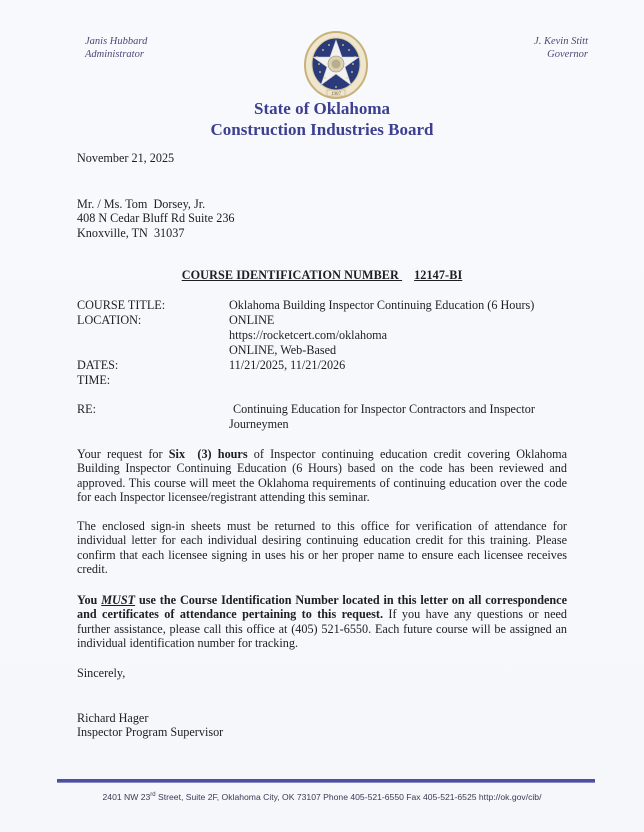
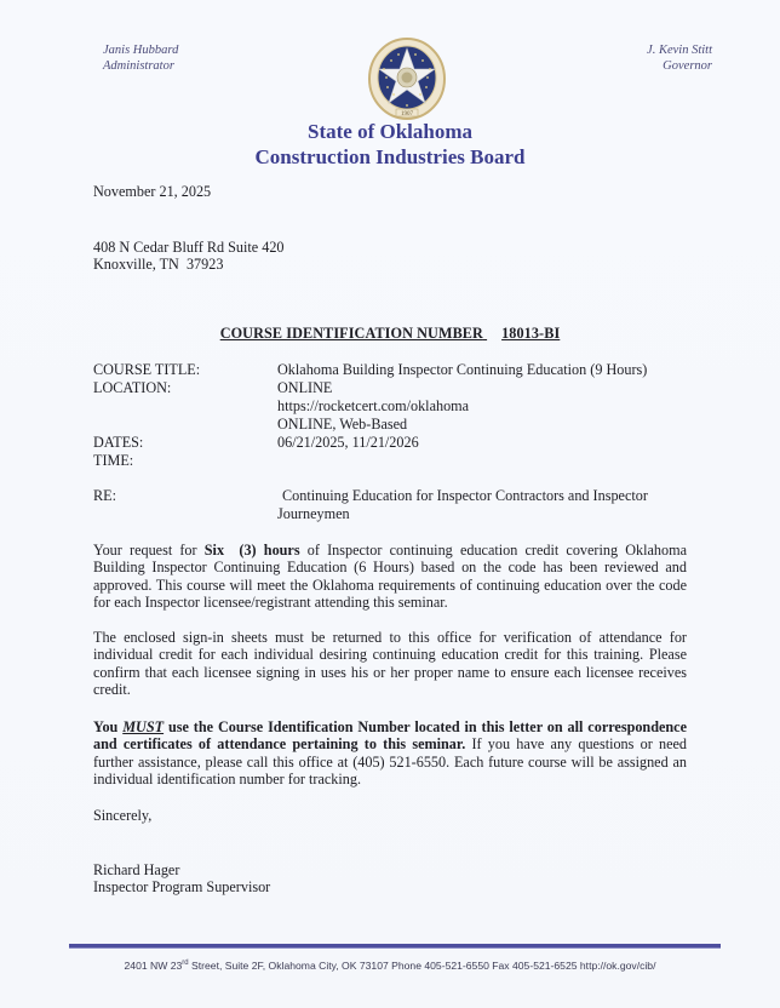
  Janis Hubbard
  Administrator
  J. Kevin Stitt
  Governor
  State of Oklahoma
  Construction Industries Board
  November 21, 2025
- Mr. / Ms. Tom Dorsey, Jr.
- 408 N Cedar Bluff Rd Suite 236
+ 408 N Cedar Bluff Rd Suite 420
- Knoxville, TN 31037
+ Knoxville, TN 37923
- COURSE IDENTIFICATION NUMBER 12147-BI
+ COURSE IDENTIFICATION NUMBER 18013-BI
  COURSE TITLE:
- Oklahoma Building Inspector Continuing Education (6 Hours)
+ Oklahoma Building Inspector Continuing Education (9 Hours)
  LOCATION:
  ONLINE
  https://rocketcert.com/oklahoma
  ONLINE, Web-Based
  DATES:
- 11/21/2025, 11/21/2026
+ 06/21/2025, 11/21/2026
  TIME:
  RE:
  Continuing Education for Inspector Contractors and Inspector
  Journeymen
  Your request for Six (3) hours of Inspector continuing education credit covering Oklahoma Building Inspector Continuing Education (6 Hours) based on the code has been reviewed and approved. This course will meet the Oklahoma requirements of continuing education over the code for each Inspector licensee/registrant attending this seminar.
- The enclosed sign-in sheets must be returned to this office for verification of attendance for individual letter for each individual desiring continuing education credit for this training. Please confirm that each licensee signing in uses his or her proper name to ensure each licensee receives credit.
+ The enclosed sign-in sheets must be returned to this office for verification of attendance for individual credit for each individual desiring continuing education credit for this training. Please confirm that each licensee signing in uses his or her proper name to ensure each licensee receives credit.
- You MUST use the Course Identification Number located in this letter on all correspondence and certificates of attendance pertaining to this request. If you have any questions or need further assistance, please call this office at (405) 521-6550. Each future course will be assigned an individual identification number for tracking.
+ You MUST use the Course Identification Number located in this letter on all correspondence and certificates of attendance pertaining to this seminar. If you have any questions or need further assistance, please call this office at (405) 521-6550. Each future course will be assigned an individual identification number for tracking.
  Sincerely,
  Richard Hager
  Inspector Program Supervisor
  2401 NW 23 Street, Suite 2F, Oklahoma City, OK 73107 Phone 405-521-6550 Fax 405-521-6525 http://ok.gov/cib/
